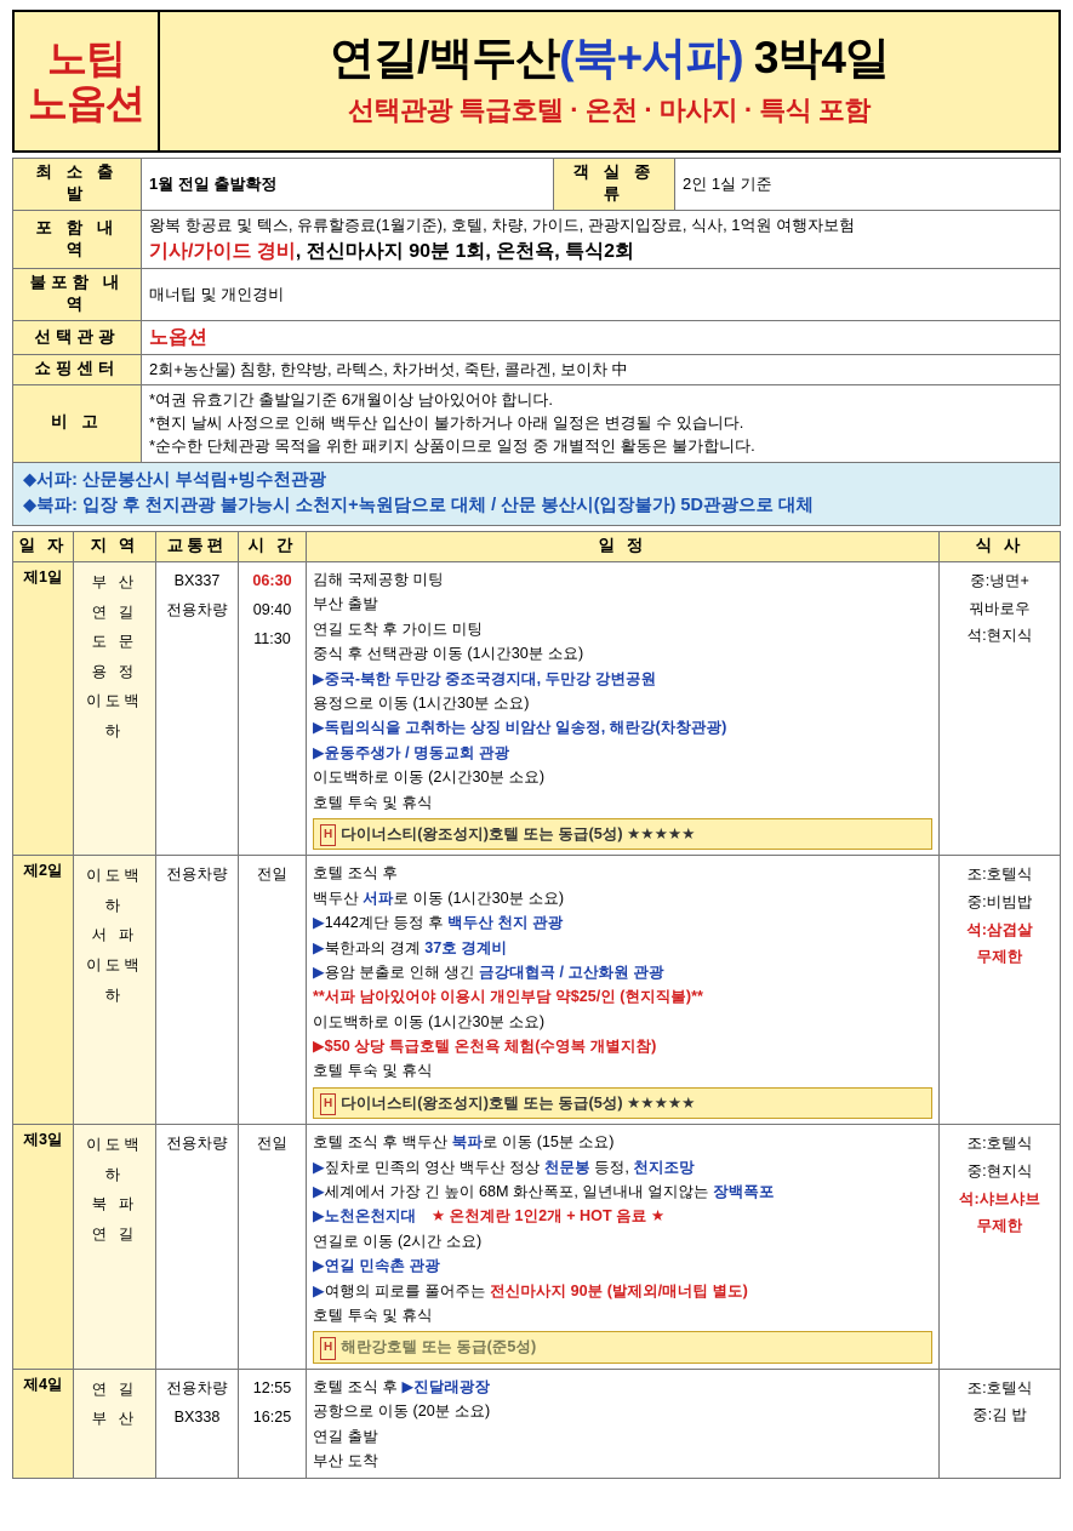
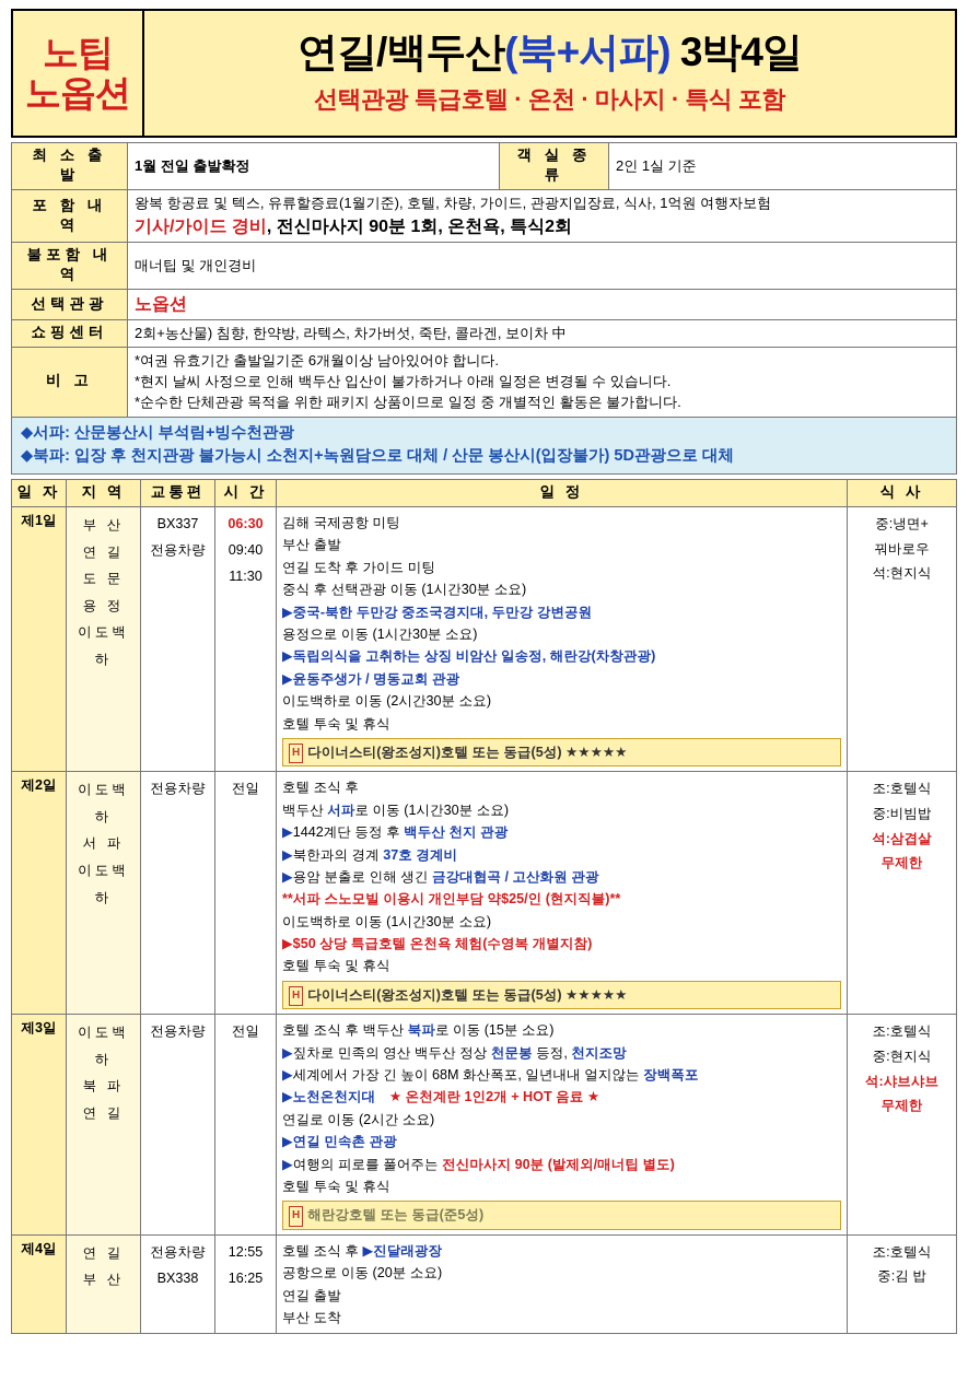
  노팁
  노옵션
  연길/백두산(북+서파) 3박4일
  선택관광 특급호텔 · 온천 · 마사지 · 특식 포함
  최 소 출 발	1월 전일 출발확정	객 실 종 류	2인 1실 기준
  포 함 내 역	왕복 항공료 및 텍스, 유류할증료(1월기준), 호텔, 차량, 가이드, 관광지입장료, 식사, 1억원 여행자보험 기사/가이드 경비, 전신마사지 90분 1회, 온천욕, 특식2회
  불포함 내역	매너팁 및 개인경비
  선택관광	노옵션
  쇼핑센터	2회+농산물) 침향, 한약방, 라텍스, 차가버섯, 죽탄, 콜라겐, 보이차 中
  비 고	*여권 유효기간 출발일기준 6개월이상 남아있어야 합니다. *현지 날씨 사정으로 인해 백두산 입산이 불가하거나 아래 일정은 변경될 수 있습니다. *순수한 단체관광 목적을 위한 패키지 상품이므로 일정 중 개별적인 활동은 불가합니다.
  ◆서파: 산문봉산시 부석림+빙수천관광
  ◆북파: 입장 후 천지관광 불가능시 소천지+녹원담으로 대체 / 산문 봉산시(입장불가) 5D관광으로 대체
  일 자	지 역	교통편	시 간	일 정	식 사
  제1일	부 산연 길도 문용 정이도백하	BX337전용차량	06:3009:4011:30	김해 국제공항 미팅부산 출발연길 도착 후 가이드 미팅중식 후 선택관광 이동 (1시간30분 소요)▶중국-북한 두만강 중조국경지대, 두만강 강변공원용정으로 이동 (1시간30분 소요)▶독립의식을 고취하는 상징 비암산 일송정, 해란강(차창관광)▶윤동주생가 / 명동교회 관광이도백하로 이동 (2시간30분 소요)호텔 투숙 및 휴식H 다이너스티(왕조성지)호텔 또는 동급(5성) ★★★★★	중:냉면+꿔바로우석:현지식
- 제2일	이도백하서 파이도백하	전용차량	전일	호텔 조식 후백두산 서파로 이동 (1시간30분 소요)▶1442계단 등정 후 백두산 천지 관광▶북한과의 경계 37호 경계비▶용암 분출로 인해 생긴 금강대협곡 / 고산화원 관광**서파 남아있어야 이용시 개인부담 약$25/인 (현지직불)**이도백하로 이동 (1시간30분 소요)▶$50 상당 특급호텔 온천욕 체험(수영복 개별지참)호텔 투숙 및 휴식H 다이너스티(왕조성지)호텔 또는 동급(5성) ★★★★★	조:호텔식중:비빔밥석:삼겹살무제한
+ 제2일	이도백하서 파이도백하	전용차량	전일	호텔 조식 후백두산 서파로 이동 (1시간30분 소요)▶1442계단 등정 후 백두산 천지 관광▶북한과의 경계 37호 경계비▶용암 분출로 인해 생긴 금강대협곡 / 고산화원 관광**서파 스노모빌 이용시 개인부담 약$25/인 (현지직불)**이도백하로 이동 (1시간30분 소요)▶$50 상당 특급호텔 온천욕 체험(수영복 개별지참)호텔 투숙 및 휴식H 다이너스티(왕조성지)호텔 또는 동급(5성) ★★★★★	조:호텔식중:비빔밥석:삼겹살무제한
  제3일	이도백하북 파연 길	전용차량	전일	호텔 조식 후 백두산 북파로 이동 (15분 소요)▶짚차로 민족의 영산 백두산 정상 천문봉 등정, 천지조망▶세계에서 가장 긴 높이 68M 화산폭포, 일년내내 얼지않는 장백폭포▶노천온천지대 ★ 온천계란 1인2개 + HOT 음료 ★연길로 이동 (2시간 소요)▶연길 민속촌 관광▶여행의 피로를 풀어주는 전신마사지 90분 (발제외/매너팁 별도)호텔 투숙 및 휴식H 해란강호텔 또는 동급(준5성)	조:호텔식중:현지식석:샤브샤브무제한
  제4일	연 길부 산	전용차량BX338	12:5516:25	호텔 조식 후 ▶진달래광장공항으로 이동 (20분 소요)연길 출발부산 도착	조:호텔식중:김 밥
